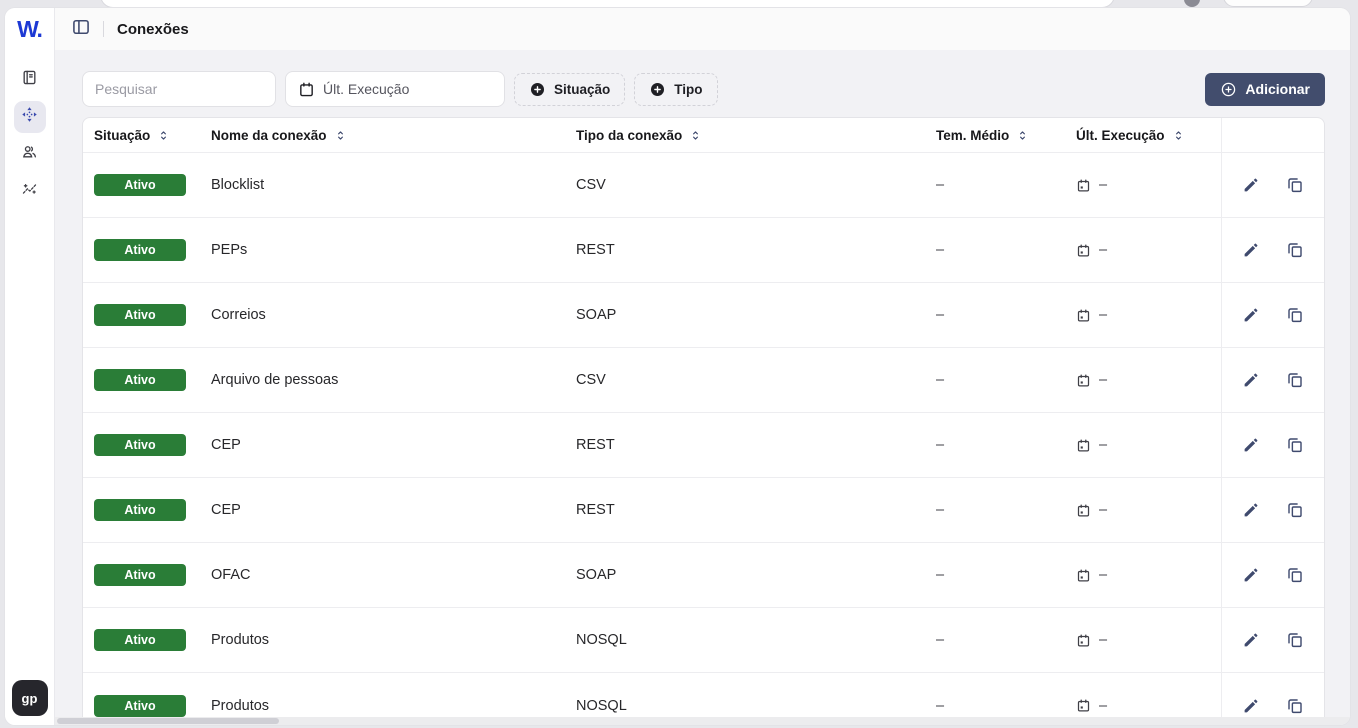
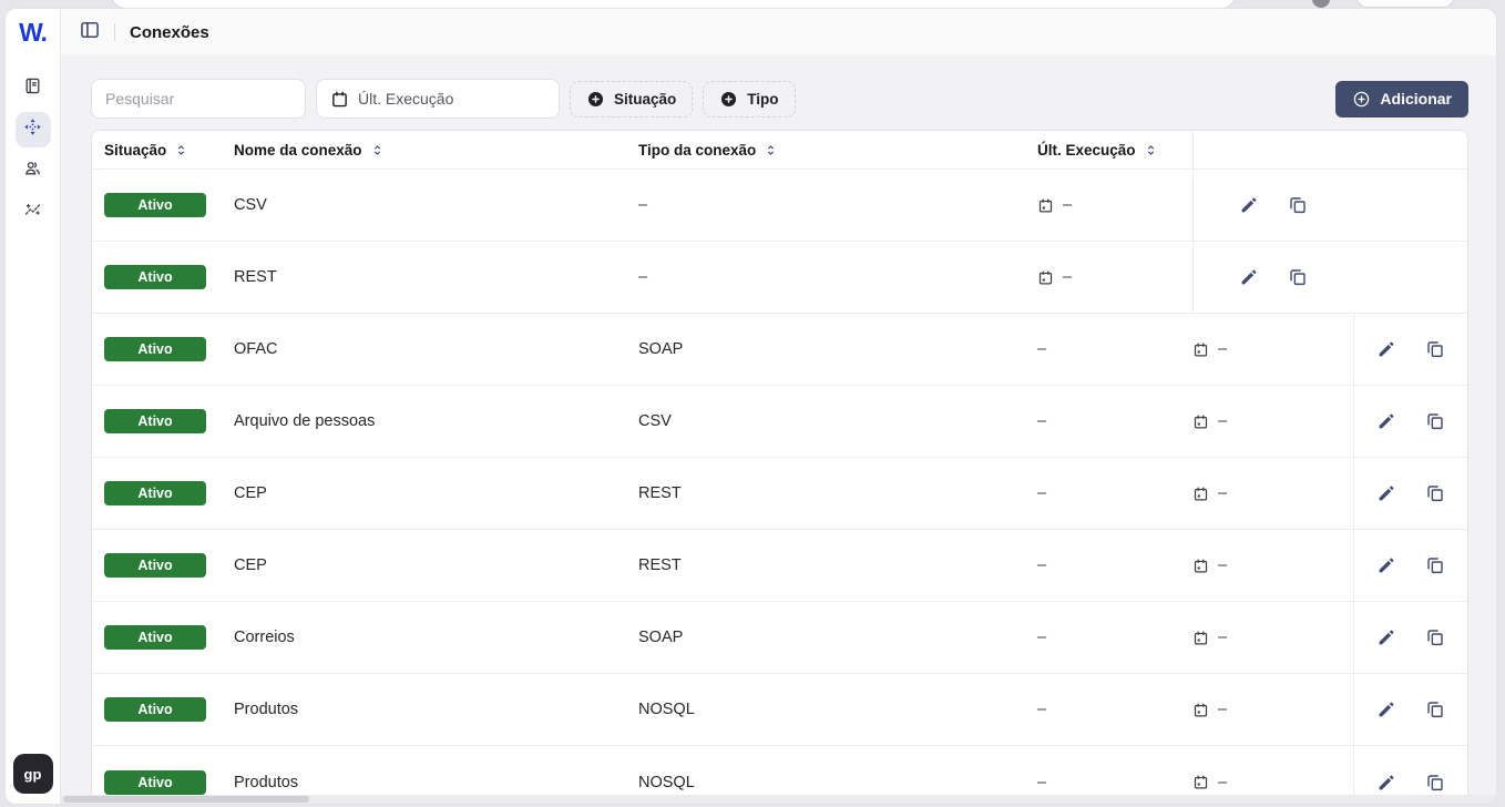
  W.
  gp
  Conexões
  Pesquisar
  Últ. Execução
  Situação
  Tipo
  Adicionar
  Situação
  Nome da conexão
  Tipo da conexão
- Tem. Médio
  Últ. Execução
  Ativo
- Blocklist
  CSV
  –
  –
  Ativo
- PEPs
  REST
  –
  –
  Ativo
- Correios
+ OFAC
  SOAP
  –
  –
  Ativo
  Arquivo de pessoas
  CSV
  –
  –
  Ativo
  CEP
  REST
  –
  –
  Ativo
  CEP
  REST
  –
  –
  Ativo
- OFAC
+ Correios
  SOAP
  –
  –
  Ativo
  Produtos
  NOSQL
  –
  –
  Ativo
  Produtos
  NOSQL
  –
  –
